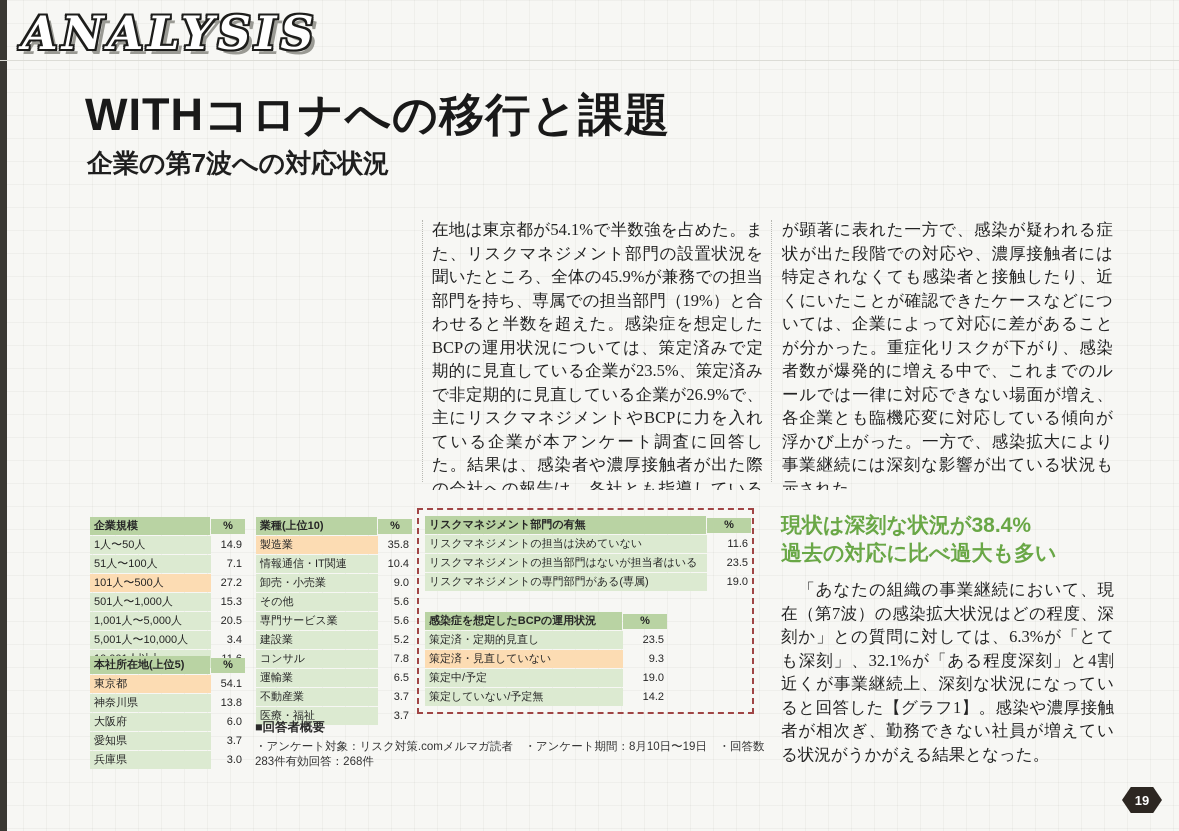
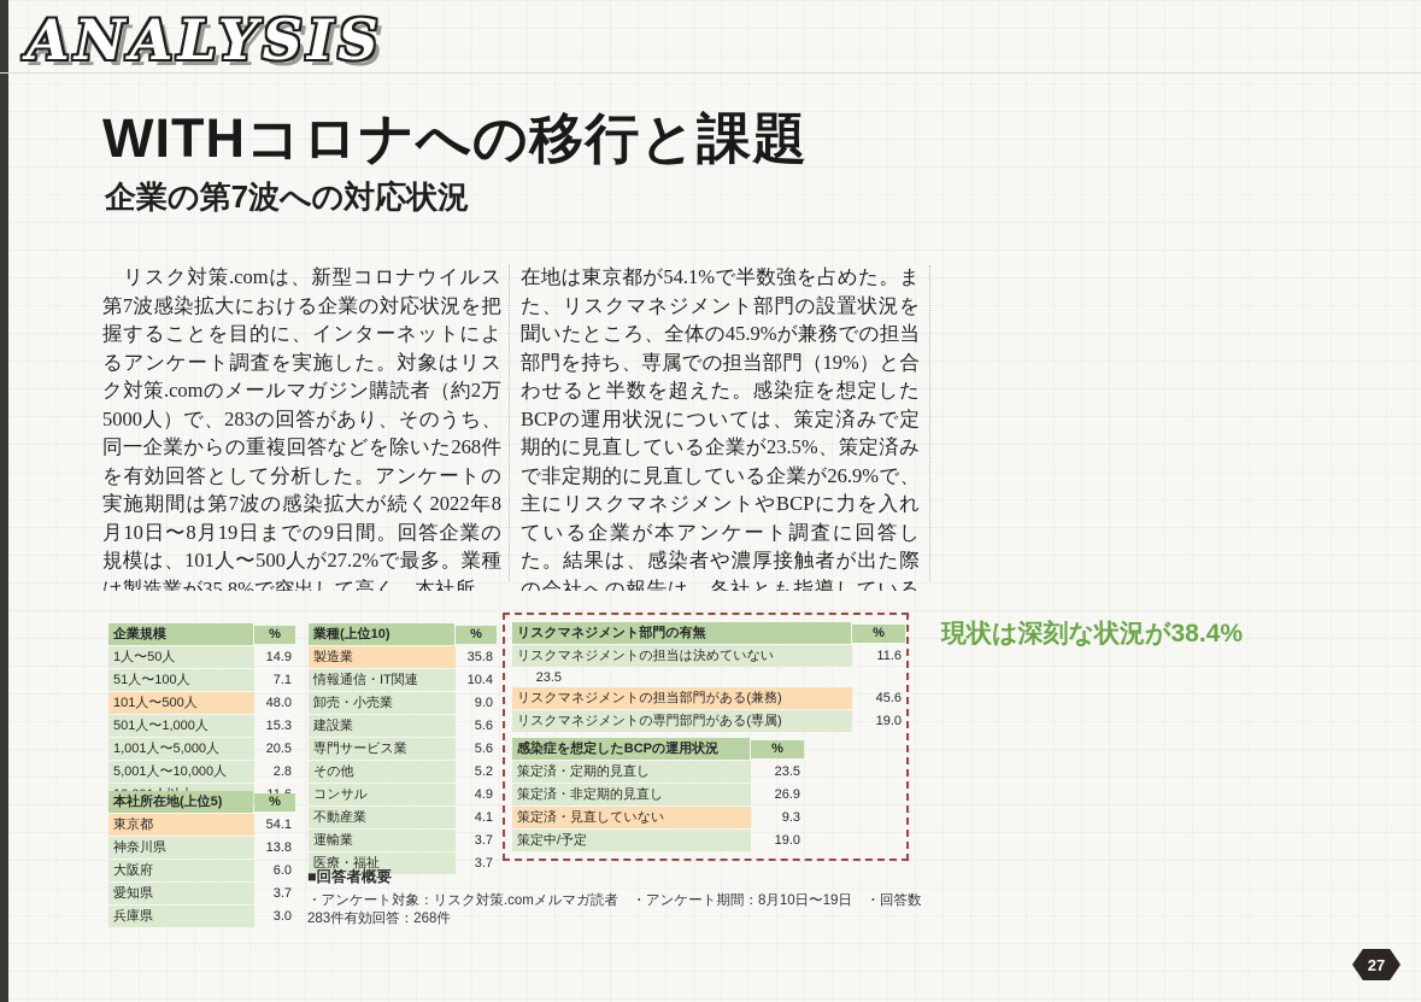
  ANALYSIS
  WITHコロナへの移行と課題
  企業の第7波への対応状況
+ リスク対策.comは、新型コロナウイルス第7波感染拡大における企業の対応状況を把握することを目的に、インターネットによるアンケート調査を実施した。対象はリスク対策.comのメールマガジン購読者（約2万5000人）で、283の回答があり、そのうち、同一企業からの重複回答などを除いた268件を有効回答として分析した。アンケートの実施期間は第7波の感染拡大が続く2022年8月10日〜8月19日までの9日間。回答企業の規模は、101人〜500人が27.2%で最多。業種は製造業が35.8%で突出して高く、本社所
  在地は東京都が54.1%で半数強を占めた。また、リスクマネジメント部門の設置状況を聞いたところ、全体の45.9%が兼務での担当部門を持ち、専属での担当部門（19%）と合わせると半数を超えた。感染症を想定したBCPの運用状況については、策定済みで定期的に見直している企業が23.5%、策定済みで非定期的に見直している企業が26.9%で、主にリスクマネジメントやBCPに力を入れている企業が本アンケート調査に回答した。結果は、感染者や濃厚接触者が出た際の会社への報告は、各社とも指導している
- が顕著に表れた一方で、感染が疑われる症状が出た段階での対応や、濃厚接触者には特定されなくても感染者と接触したり、近くにいたことが確認できたケースなどについては、企業によって対応に差があることが分かった。重症化リスクが下がり、感染者数が爆発的に増える中で、これまでのルールでは一律に対応できない場面が増え、各企業とも臨機応変に対応している傾向が浮かび上がった。一方で、感染拡大により事業継続には深刻な影響が出ている状況も示された。
  企業規模
  %
  1人〜50人
  14.9
  51人〜100人
  7.1
  101人〜500人
- 27.2
+ 48.0
  501人〜1,000人
  15.3
  1,001人〜5,000人
  20.5
  5,001人〜10,000人
- 3.4
+ 2.8
  本社所在地(上位5)
  %
  東京都
  54.1
  神奈川県
  13.8
  大阪府
  6.0
  愛知県
  3.7
  兵庫県
  3.0
  業種(上位10)
  %
  製造業
  35.8
  情報通信・IT関連
  10.4
  卸売・小売業
  9.0
- その他
+ 建設業
  5.6
  専門サービス業
  5.6
- 建設業
+ その他
  5.2
  コンサル
- 7.8
+ 4.9
- 運輸業
+ 不動産業
- 6.5
+ 4.1
- 不動産業
+ 運輸業
  3.7
  医療・福祉
  3.7
  リスクマネジメント部門の有無
  %
  リスクマネジメントの担当は決めていない
  11.6
- リスクマネジメントの担当部門はないが担当者はいる
  23.5
+ リスクマネジメントの担当部門がある(兼務)
+ 45.6
  リスクマネジメントの専門部門がある(専属)
  19.0
  感染症を想定したBCPの運用状況
  %
  策定済・定期的見直し
  23.5
+ 策定済・非定期的見直し
+ 26.9
  策定済・見直していない
  9.3
  策定中/予定
  19.0
- 策定していない/予定無
- 14.2
  ■回答者概要
  ・アンケート対象：リスク対策.comメルマガ読者 ・アンケート期間：8月10日〜19日 ・回答数283件有効回答：268件
  現状は深刻な状況が38.4%
- 過去の対応に比べ過大も多い
- 「あなたの組織の事業継続において、現在（第7波）の感染拡大状況はどの程度、深刻か」との質問に対しては、6.3%が「とても深刻」、32.1%が「ある程度深刻」と4割近くが事業継続上、深刻な状況になっていると回答した【グラフ1】。感染や濃厚接触者が相次ぎ、勤務できない社員が増えている状況がうかがえる結果となった。
- 19
+ 27
